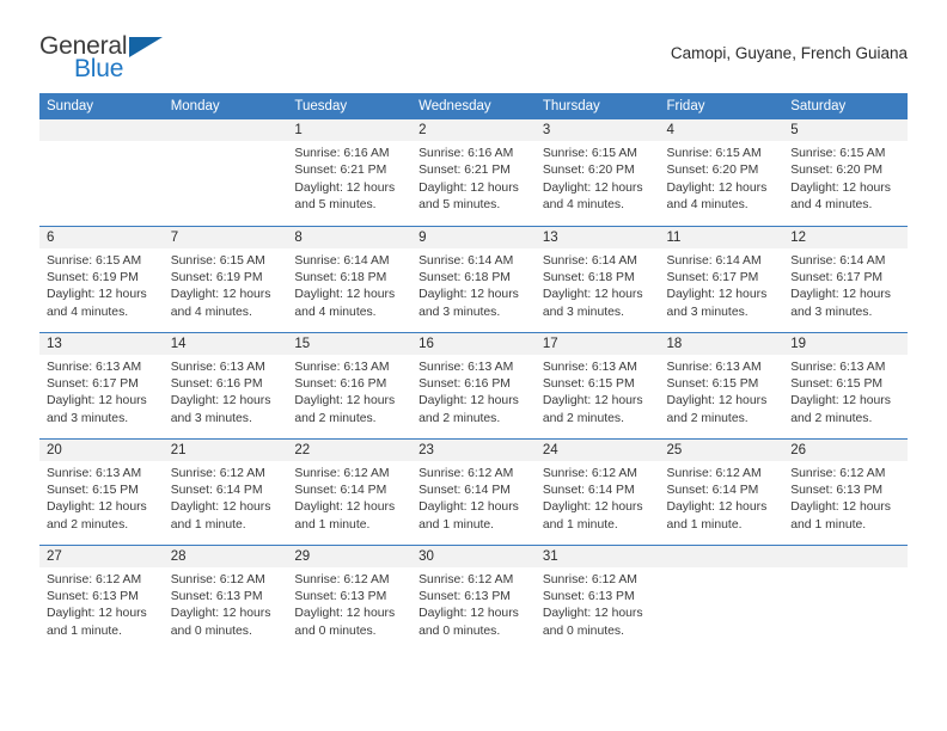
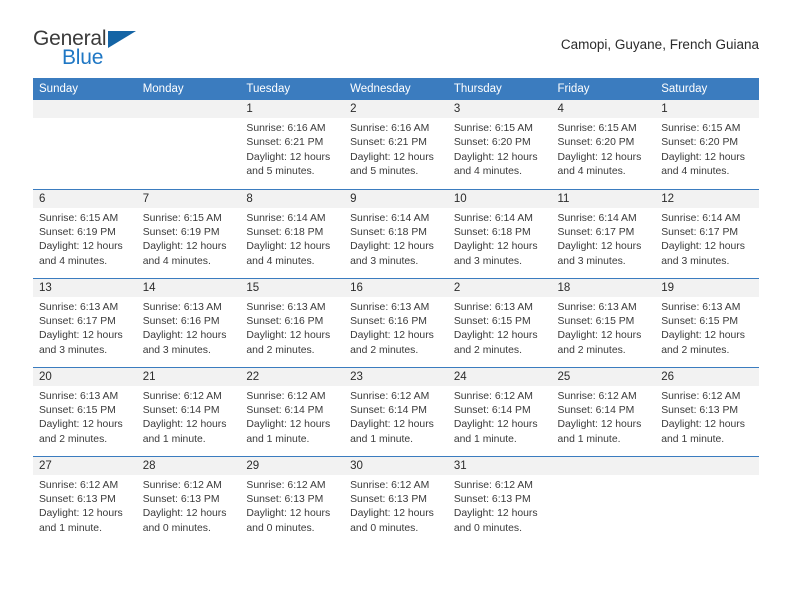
  General
  Blue
  Camopi, Guyane, French Guiana
  Sunday	Monday	Tuesday	Wednesday	Thursday	Friday	Saturday
- 		1Sunrise: 6:16 AMSunset: 6:21 PMDaylight: 12 hoursand 5 minutes.	2Sunrise: 6:16 AMSunset: 6:21 PMDaylight: 12 hoursand 5 minutes.	3Sunrise: 6:15 AMSunset: 6:20 PMDaylight: 12 hoursand 4 minutes.	4Sunrise: 6:15 AMSunset: 6:20 PMDaylight: 12 hoursand 4 minutes.	5Sunrise: 6:15 AMSunset: 6:20 PMDaylight: 12 hoursand 4 minutes.
+ 		1Sunrise: 6:16 AMSunset: 6:21 PMDaylight: 12 hoursand 5 minutes.	2Sunrise: 6:16 AMSunset: 6:21 PMDaylight: 12 hoursand 5 minutes.	3Sunrise: 6:15 AMSunset: 6:20 PMDaylight: 12 hoursand 4 minutes.	4Sunrise: 6:15 AMSunset: 6:20 PMDaylight: 12 hoursand 4 minutes.	1Sunrise: 6:15 AMSunset: 6:20 PMDaylight: 12 hoursand 4 minutes.
- 6Sunrise: 6:15 AMSunset: 6:19 PMDaylight: 12 hoursand 4 minutes.	7Sunrise: 6:15 AMSunset: 6:19 PMDaylight: 12 hoursand 4 minutes.	8Sunrise: 6:14 AMSunset: 6:18 PMDaylight: 12 hoursand 4 minutes.	9Sunrise: 6:14 AMSunset: 6:18 PMDaylight: 12 hoursand 3 minutes.	13Sunrise: 6:14 AMSunset: 6:18 PMDaylight: 12 hoursand 3 minutes.	11Sunrise: 6:14 AMSunset: 6:17 PMDaylight: 12 hoursand 3 minutes.	12Sunrise: 6:14 AMSunset: 6:17 PMDaylight: 12 hoursand 3 minutes.
+ 6Sunrise: 6:15 AMSunset: 6:19 PMDaylight: 12 hoursand 4 minutes.	7Sunrise: 6:15 AMSunset: 6:19 PMDaylight: 12 hoursand 4 minutes.	8Sunrise: 6:14 AMSunset: 6:18 PMDaylight: 12 hoursand 4 minutes.	9Sunrise: 6:14 AMSunset: 6:18 PMDaylight: 12 hoursand 3 minutes.	10Sunrise: 6:14 AMSunset: 6:18 PMDaylight: 12 hoursand 3 minutes.	11Sunrise: 6:14 AMSunset: 6:17 PMDaylight: 12 hoursand 3 minutes.	12Sunrise: 6:14 AMSunset: 6:17 PMDaylight: 12 hoursand 3 minutes.
- 13Sunrise: 6:13 AMSunset: 6:17 PMDaylight: 12 hoursand 3 minutes.	14Sunrise: 6:13 AMSunset: 6:16 PMDaylight: 12 hoursand 3 minutes.	15Sunrise: 6:13 AMSunset: 6:16 PMDaylight: 12 hoursand 2 minutes.	16Sunrise: 6:13 AMSunset: 6:16 PMDaylight: 12 hoursand 2 minutes.	17Sunrise: 6:13 AMSunset: 6:15 PMDaylight: 12 hoursand 2 minutes.	18Sunrise: 6:13 AMSunset: 6:15 PMDaylight: 12 hoursand 2 minutes.	19Sunrise: 6:13 AMSunset: 6:15 PMDaylight: 12 hoursand 2 minutes.
+ 13Sunrise: 6:13 AMSunset: 6:17 PMDaylight: 12 hoursand 3 minutes.	14Sunrise: 6:13 AMSunset: 6:16 PMDaylight: 12 hoursand 3 minutes.	15Sunrise: 6:13 AMSunset: 6:16 PMDaylight: 12 hoursand 2 minutes.	16Sunrise: 6:13 AMSunset: 6:16 PMDaylight: 12 hoursand 2 minutes.	2Sunrise: 6:13 AMSunset: 6:15 PMDaylight: 12 hoursand 2 minutes.	18Sunrise: 6:13 AMSunset: 6:15 PMDaylight: 12 hoursand 2 minutes.	19Sunrise: 6:13 AMSunset: 6:15 PMDaylight: 12 hoursand 2 minutes.
  20Sunrise: 6:13 AMSunset: 6:15 PMDaylight: 12 hoursand 2 minutes.	21Sunrise: 6:12 AMSunset: 6:14 PMDaylight: 12 hoursand 1 minute.	22Sunrise: 6:12 AMSunset: 6:14 PMDaylight: 12 hoursand 1 minute.	23Sunrise: 6:12 AMSunset: 6:14 PMDaylight: 12 hoursand 1 minute.	24Sunrise: 6:12 AMSunset: 6:14 PMDaylight: 12 hoursand 1 minute.	25Sunrise: 6:12 AMSunset: 6:14 PMDaylight: 12 hoursand 1 minute.	26Sunrise: 6:12 AMSunset: 6:13 PMDaylight: 12 hoursand 1 minute.
  27Sunrise: 6:12 AMSunset: 6:13 PMDaylight: 12 hoursand 1 minute.	28Sunrise: 6:12 AMSunset: 6:13 PMDaylight: 12 hoursand 0 minutes.	29Sunrise: 6:12 AMSunset: 6:13 PMDaylight: 12 hoursand 0 minutes.	30Sunrise: 6:12 AMSunset: 6:13 PMDaylight: 12 hoursand 0 minutes.	31Sunrise: 6:12 AMSunset: 6:13 PMDaylight: 12 hoursand 0 minutes.
